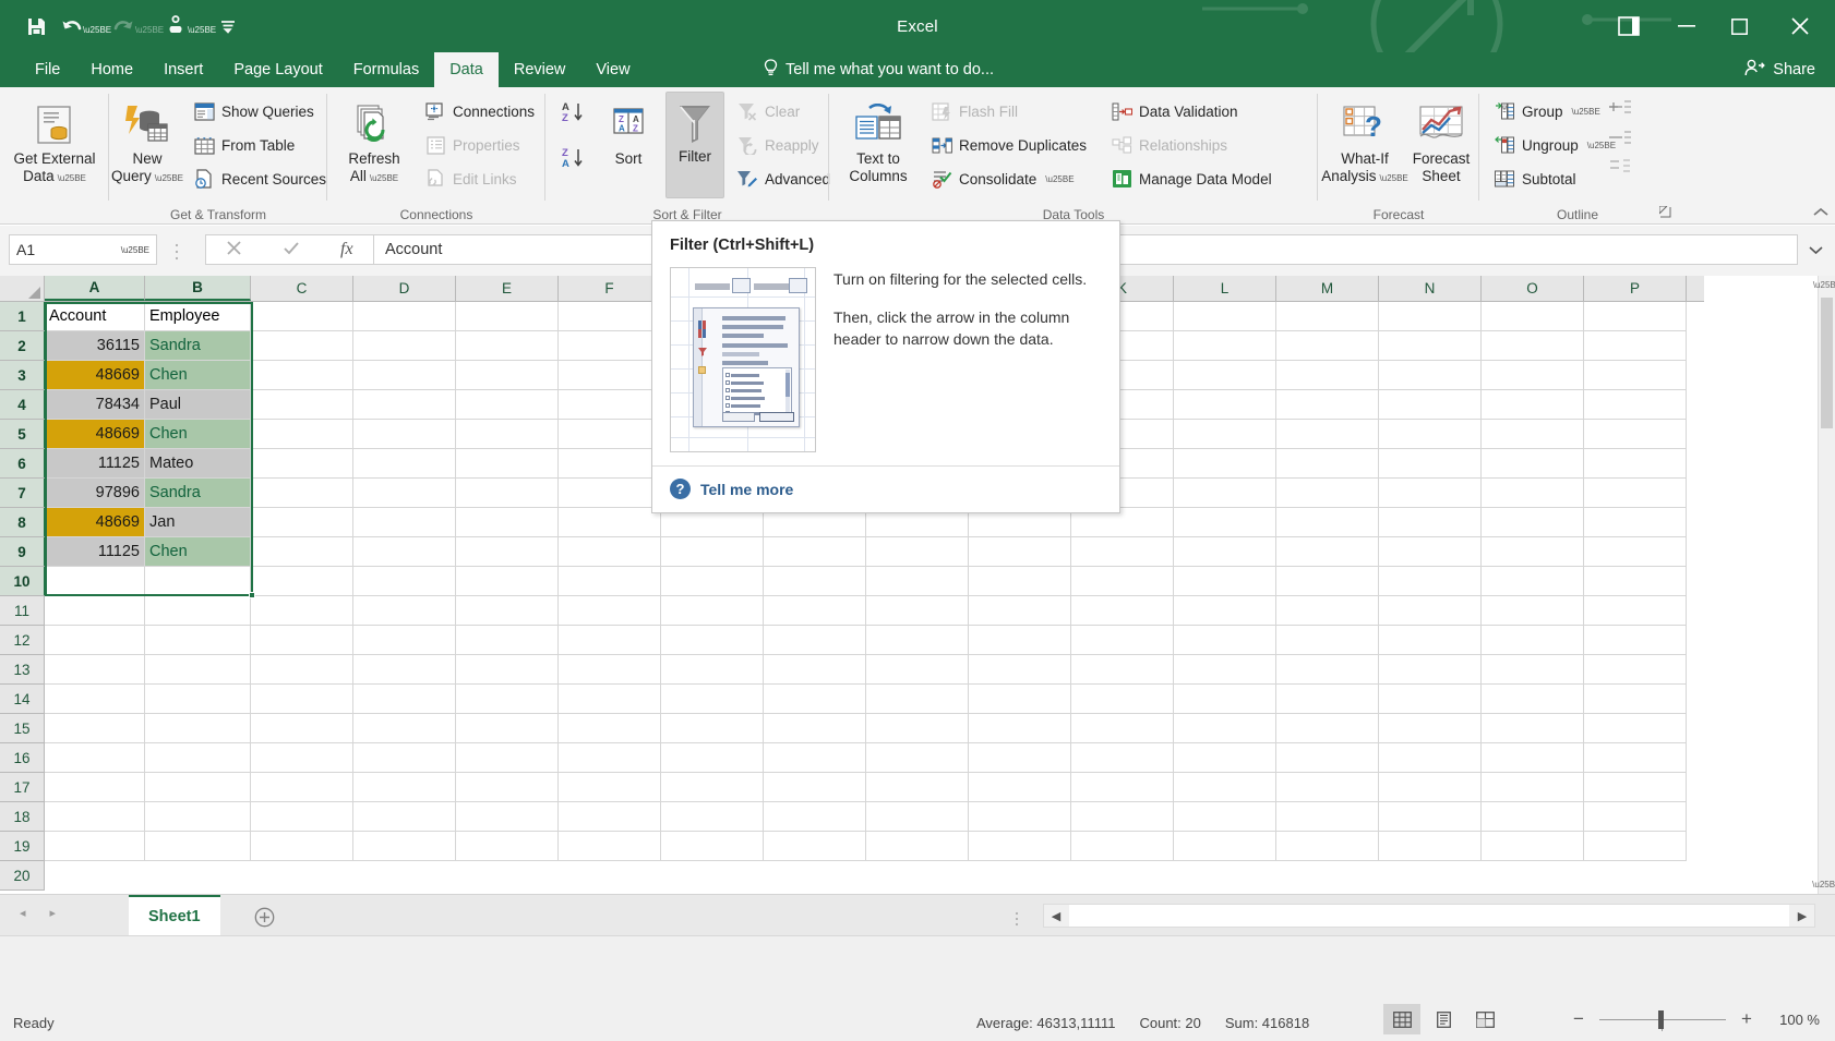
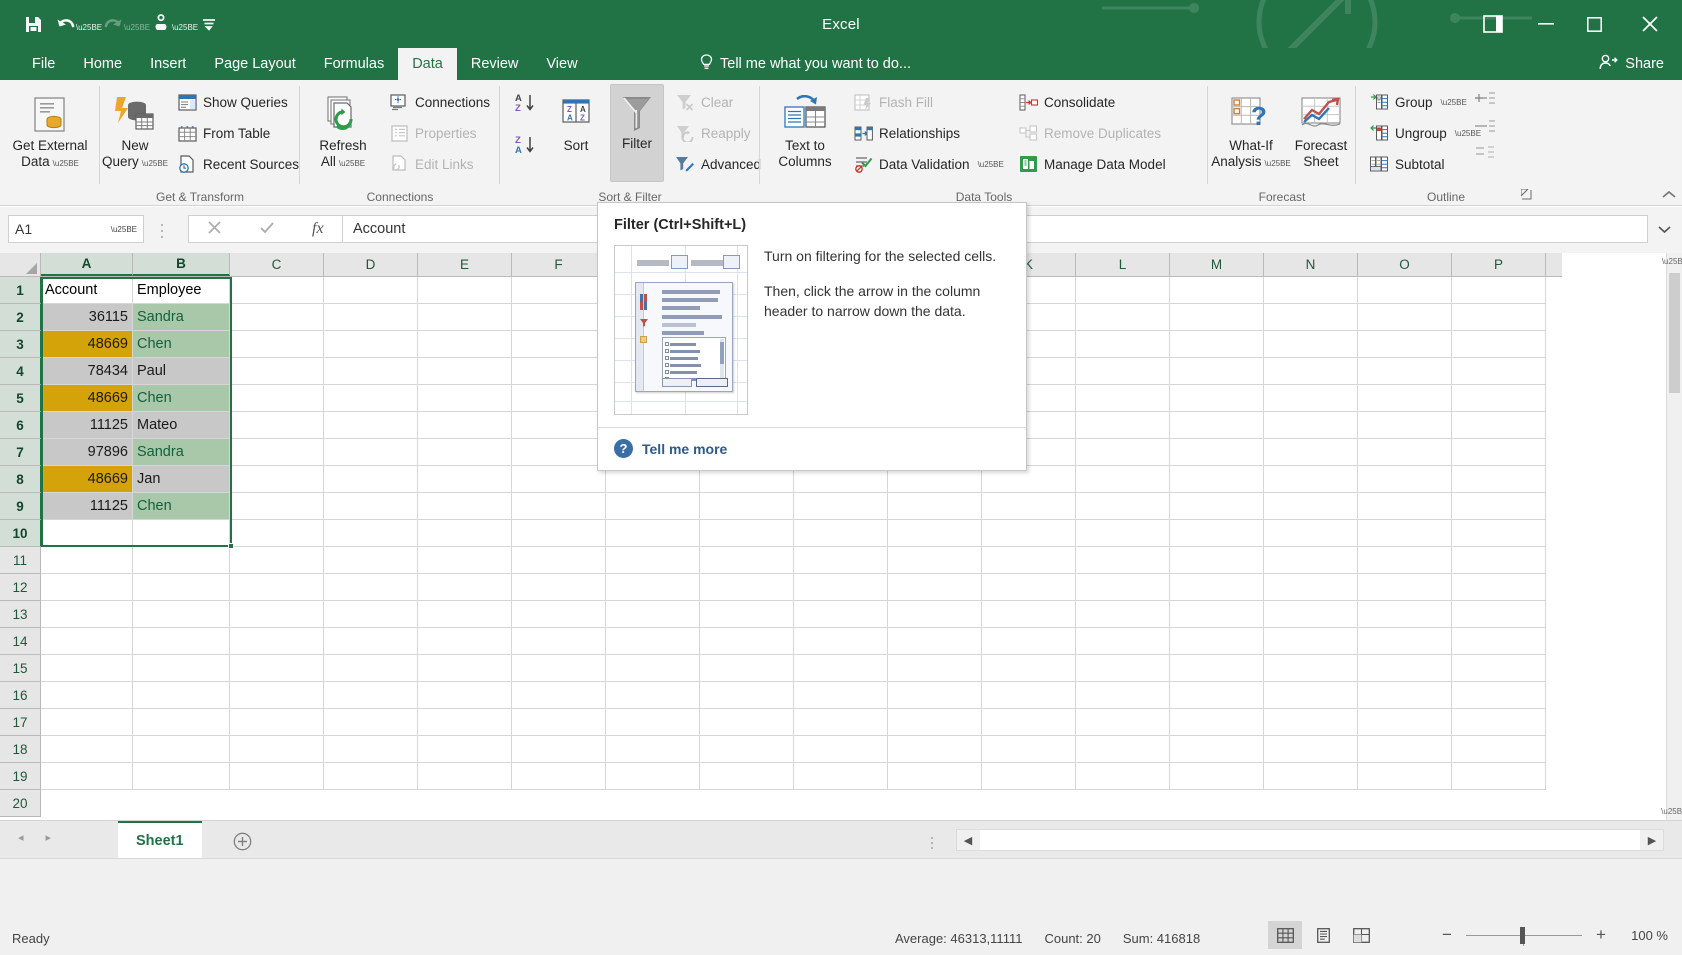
  Excel
  File
  Home
  Insert
  Page Layout
  Formulas
  Data
  Review
  View
  Tell me what you want to do...
  Share
  Get External
  Data \u25BE
  New
  Query \u25BE
  Show Queries
  From Table
  Recent Sources
  Get & Transform
  Refresh
  All \u25BE
  Connections
  Properties
  Edit Links
  Connections
  A
  Z
  Z
  A
  Z
  A
  A
  Z
  Sort
  Filter
  Clear
  Reapply
  Advanced
  Sort & Filter
  Text to
  Columns
  Flash Fill
- Remove Duplicates
+ Relationships
- Consolidate
+ Data Validation
  \u25BE
- Data Validation
+ Consolidate
- Relationships
+ Remove Duplicates
  Manage Data Model
  Data Tools
  ?
  What-If
  Analysis \u25BE
  Forecast
  Sheet
  Forecast
  Group
  \u25BE
  Ungroup
  \u25BE
  Subtotal
  Outline
  A1
  \u25BE
  fx
  Account
  A
  B
  C
  D
  E
  F
  K
  L
  M
  N
  O
  P
  1
  2
  3
  4
  5
  6
  7
  8
  9
  10
  11
  12
  13
  14
  15
  16
  17
  18
  19
  20
  Account
  Employee
  36115
  Sandra
  48669
  Chen
  78434
  Paul
  48669
  Chen
  11125
  Mateo
  97896
  Sandra
  48669
  Jan
  11125
  Chen
  \u25B
  \u25B
  Filter (Ctrl+Shift+L)
  Turn on filtering for the selected cells.
  Then, click the arrow in the column header to narrow down the data.
  ?
  Tell me more
  ◂
  ▸
  Sheet1
  ◀
  ▶
  Ready
  Average: 46313,11111
  Count: 20
  Sum: 416818
  −
  +
  100 %
